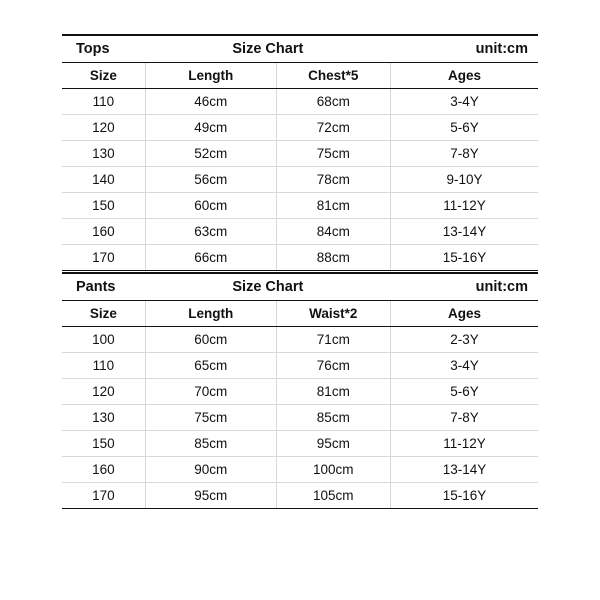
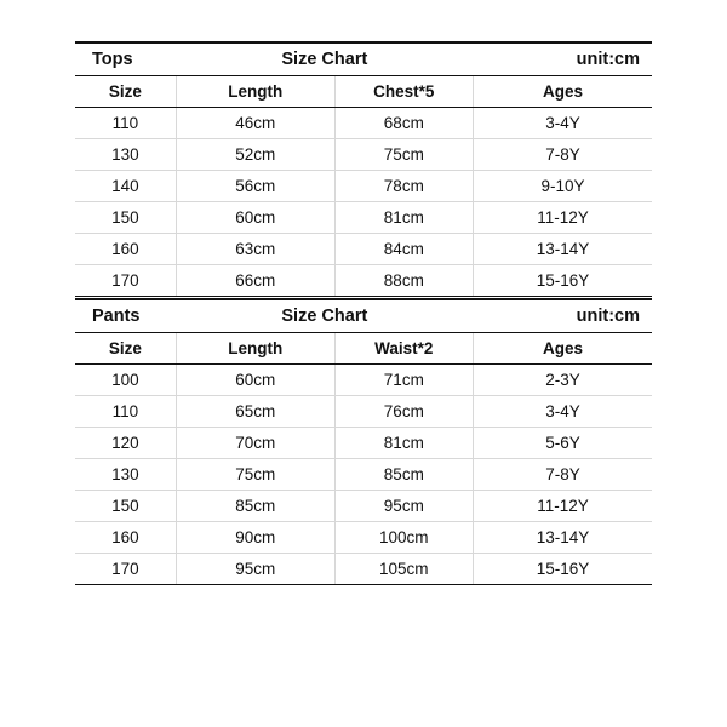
  Tops	Size Chart	unit:cm
  Size	Length	Chest*5	Ages
  110	46cm	68cm	3-4Y
- 120	49cm	72cm	5-6Y
  130	52cm	75cm	7-8Y
  140	56cm	78cm	9-10Y
  150	60cm	81cm	11-12Y
  160	63cm	84cm	13-14Y
  170	66cm	88cm	15-16Y
  Pants	Size Chart	unit:cm
  Size	Length	Waist*2	Ages
  100	60cm	71cm	2-3Y
  110	65cm	76cm	3-4Y
  120	70cm	81cm	5-6Y
  130	75cm	85cm	7-8Y
  150	85cm	95cm	11-12Y
  160	90cm	100cm	13-14Y
  170	95cm	105cm	15-16Y
